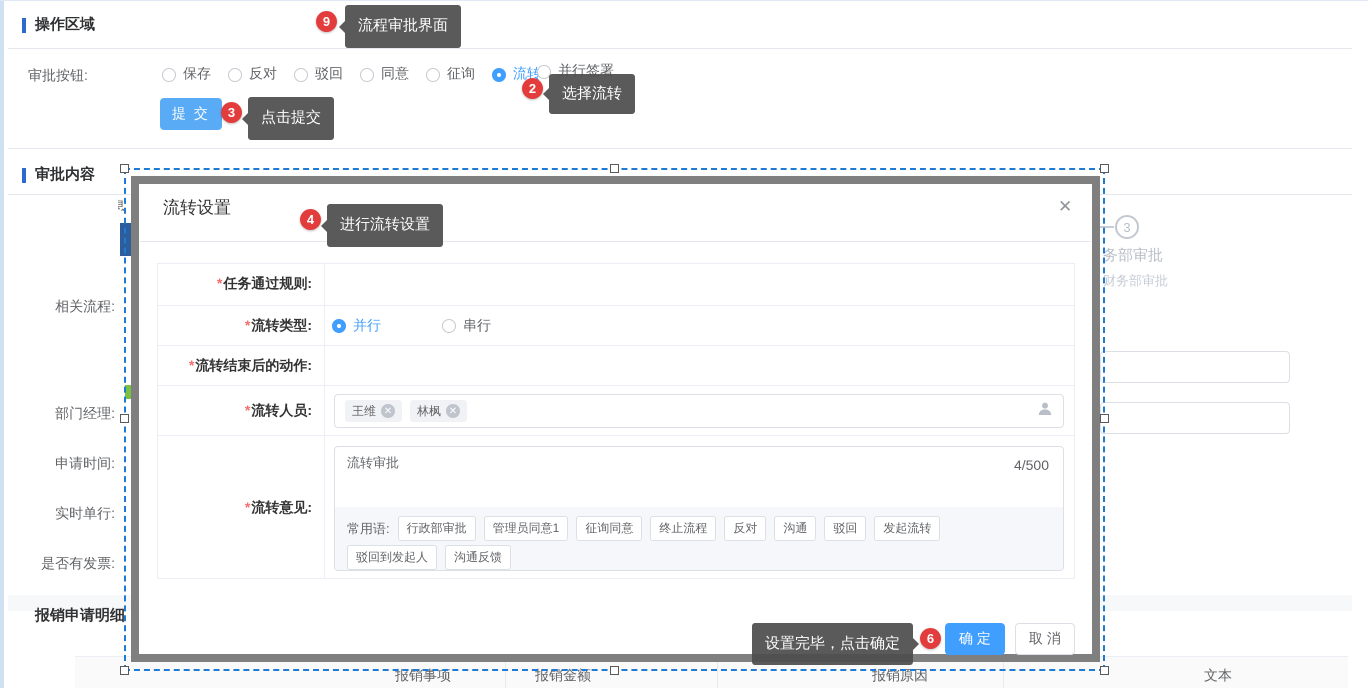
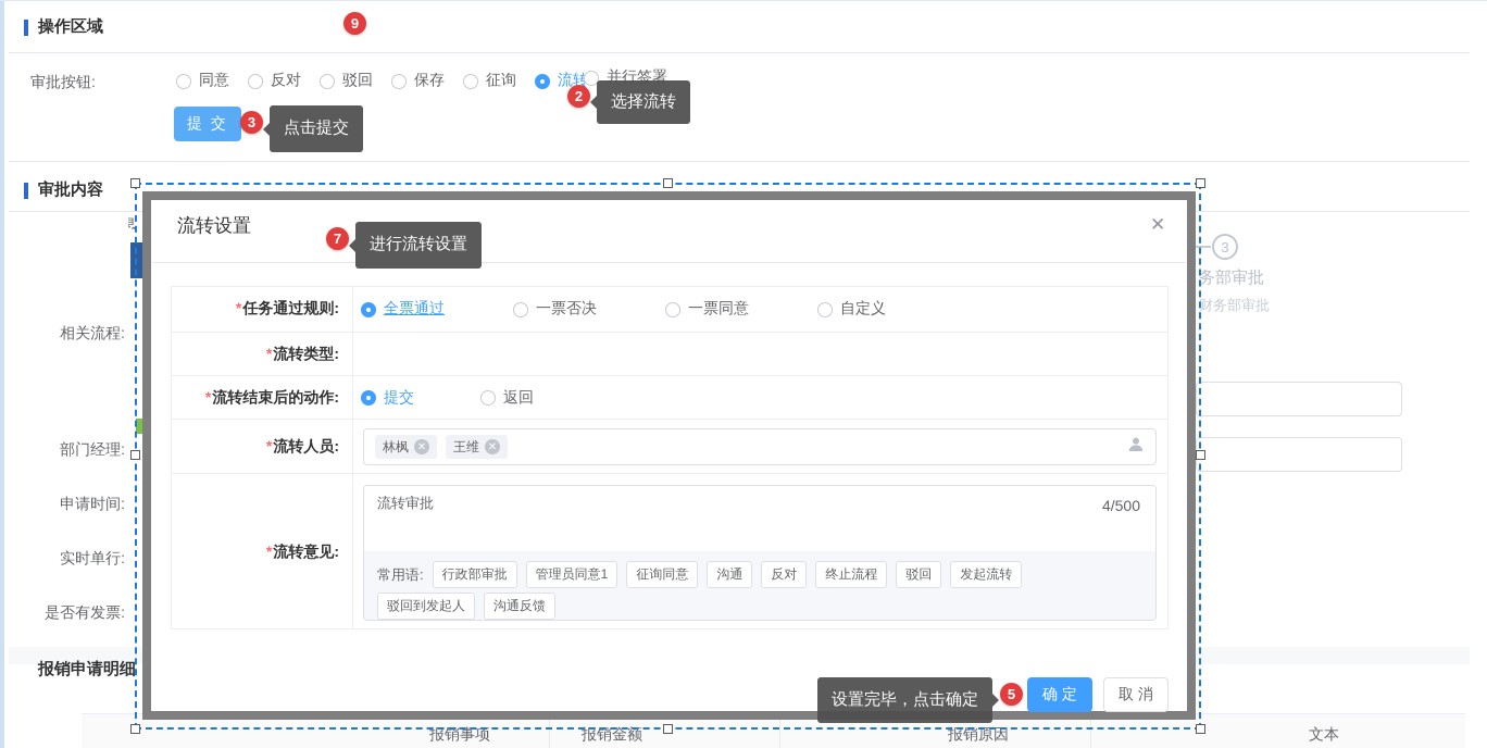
  操作区域
  审批按钮:
- 保存
+ 同意
  反对
  驳回
- 同意
+ 保存
  征询
  流转
  并行签署
  提 交
  审批内容
  相关流程:
  部门经理:
  申请时间:
  实时单行:
  是否有发票:
  息
  3
  务部审批
  财务部审批
  报销申请明细
  报销事项
  报销金额
  报销原因
  文本
  流转设置
  ✕
  *任务通过规则:
+ 全票通过
+ 一票否决
+ 一票同意
+ 自定义
  *流转类型:
- 并行
- 串行
  *流转结束后的动作:
+ 提交
+ 返回
  *流转人员:
- 王维
+ 林枫
  ✕
- 林枫
+ 王维
  ✕
  *流转意见:
  流转审批
  4/500
  常用语:
  行政部审批
  管理员同意1
  征询同意
- 终止流程
+ 沟通
  反对
- 沟通
+ 终止流程
  驳回
  发起流转
  驳回到发起人
  沟通反馈
  确 定
  取 消
  9
- 流程审批界面
  2
  选择流转
  3
  点击提交
- 4
+ 7
  进行流转设置
  设置完毕，点击确定
- 6
+ 5
